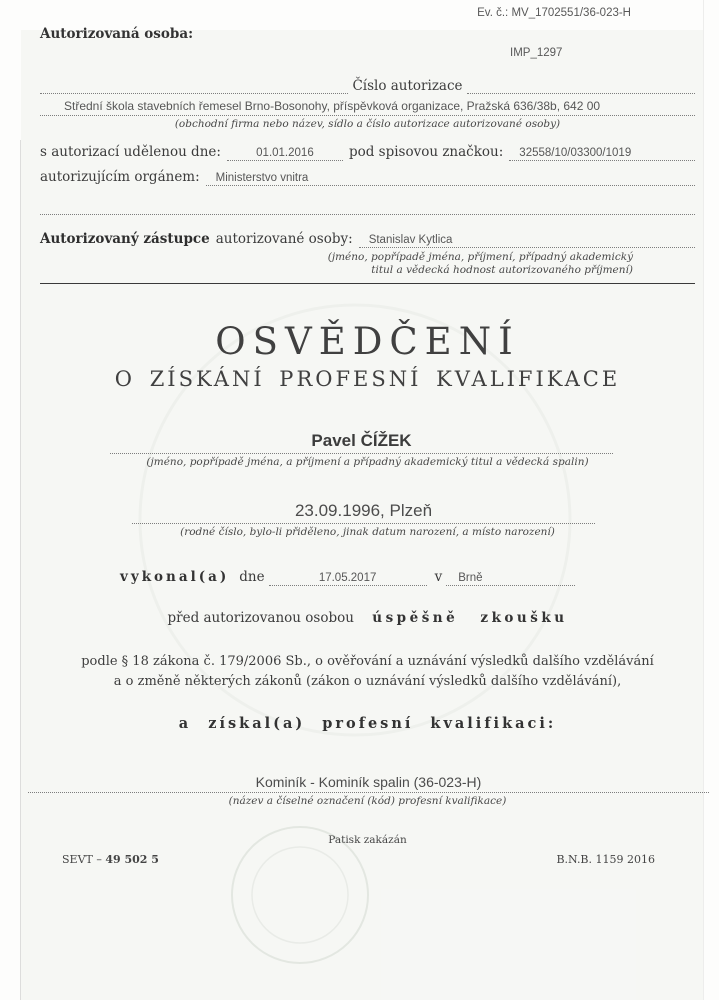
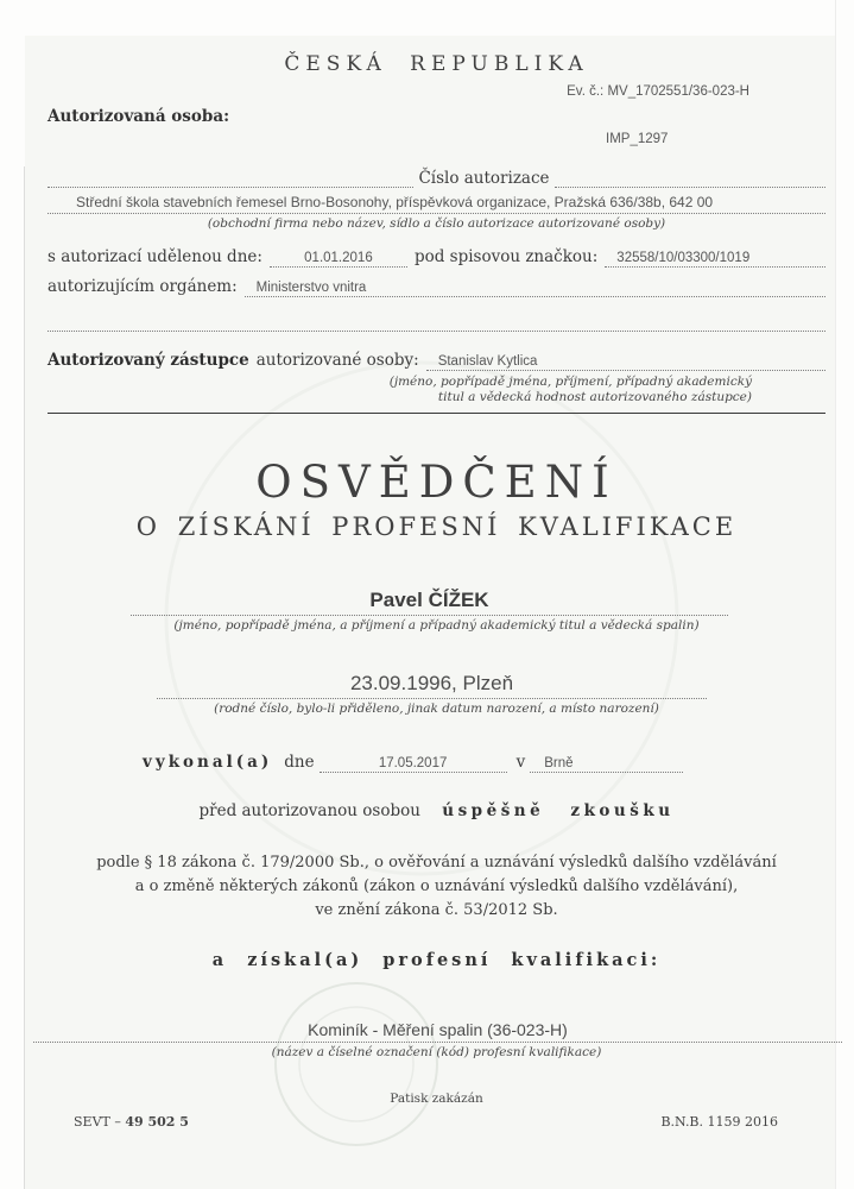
+ ČESKÁ REPUBLIKA
  Ev. č.: MV_1702551/36-023-H
  Autorizovaná osoba:
  IMP_1297
  Číslo autorizace
  Střední škola stavebních řemesel Brno-Bosonohy, příspěvková organizace, Pražská 636/38b, 642 00
  (obchodní firma nebo název, sídlo a číslo autorizace autorizované osoby)
  s autorizací udělenou dne:
  01.01.2016
  pod spisovou značkou:
  32558/10/03300/1019
  autorizujícím orgánem:
  Ministerstvo vnitra
  Autorizovaný zástupce
  autorizované osoby:
  Stanislav Kytlica
  (jméno, popřípadě jména, příjmení, případný akademický
- titul a vědecká hodnost autorizovaného příjmení)
+ titul a vědecká hodnost autorizovaného zástupce)
  OSVĚDČENÍ
  O ZÍSKÁNÍ PROFESNÍ KVALIFIKACE
  Pavel ČÍŽEK
  (jméno, popřípadě jména, a příjmení a případný akademický titul a vědecká spalin)
  23.09.1996, Plzeň
  (rodné číslo, bylo-li přiděleno, jinak datum narození, a místo narození)
  vykonal(a)
  dne
  17.05.2017
  v
  Brně
  před autorizovanou osobou úspěšně zkoušku
- podle § 18 zákona č. 179/2006 Sb., o ověřování a uznávání výsledků dalšího vzdělávání
+ podle § 18 zákona č. 179/2000 Sb., o ověřování a uznávání výsledků dalšího vzdělávání
  a o změně některých zákonů (zákon o uznávání výsledků dalšího vzdělávání),
+ ve znění zákona č. 53/2012 Sb.
  a získal(a) profesní kvalifikaci:
- Kominík - Kominík spalin (36-023-H)
+ Kominík - Měření spalin (36-023-H)
  (název a číselné označení (kód) profesní kvalifikace)
  Patisk zakázán
  SEVT – 49 502 5
  B.N.B. 1159 2016
